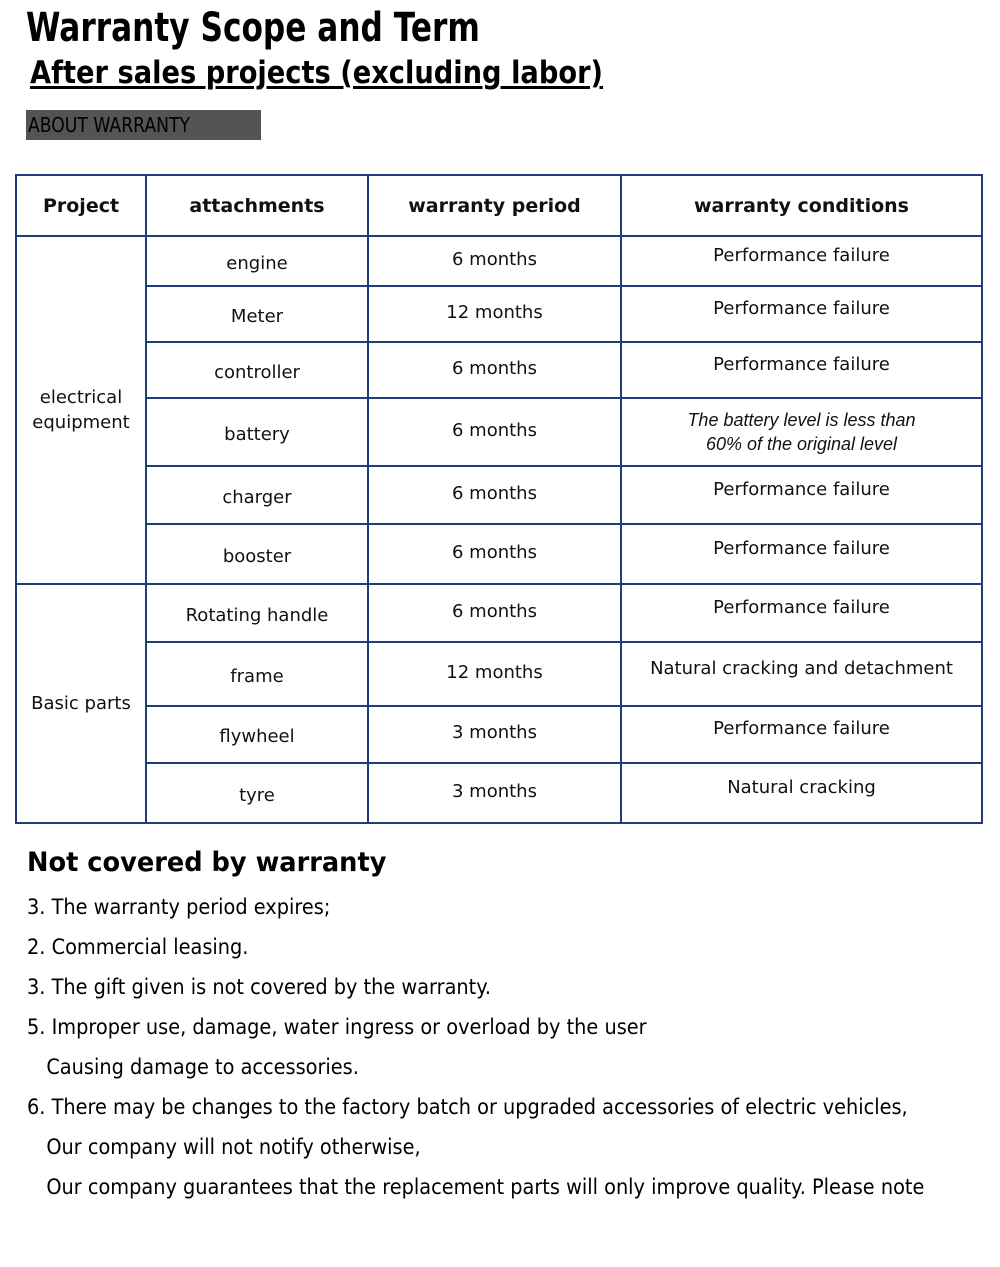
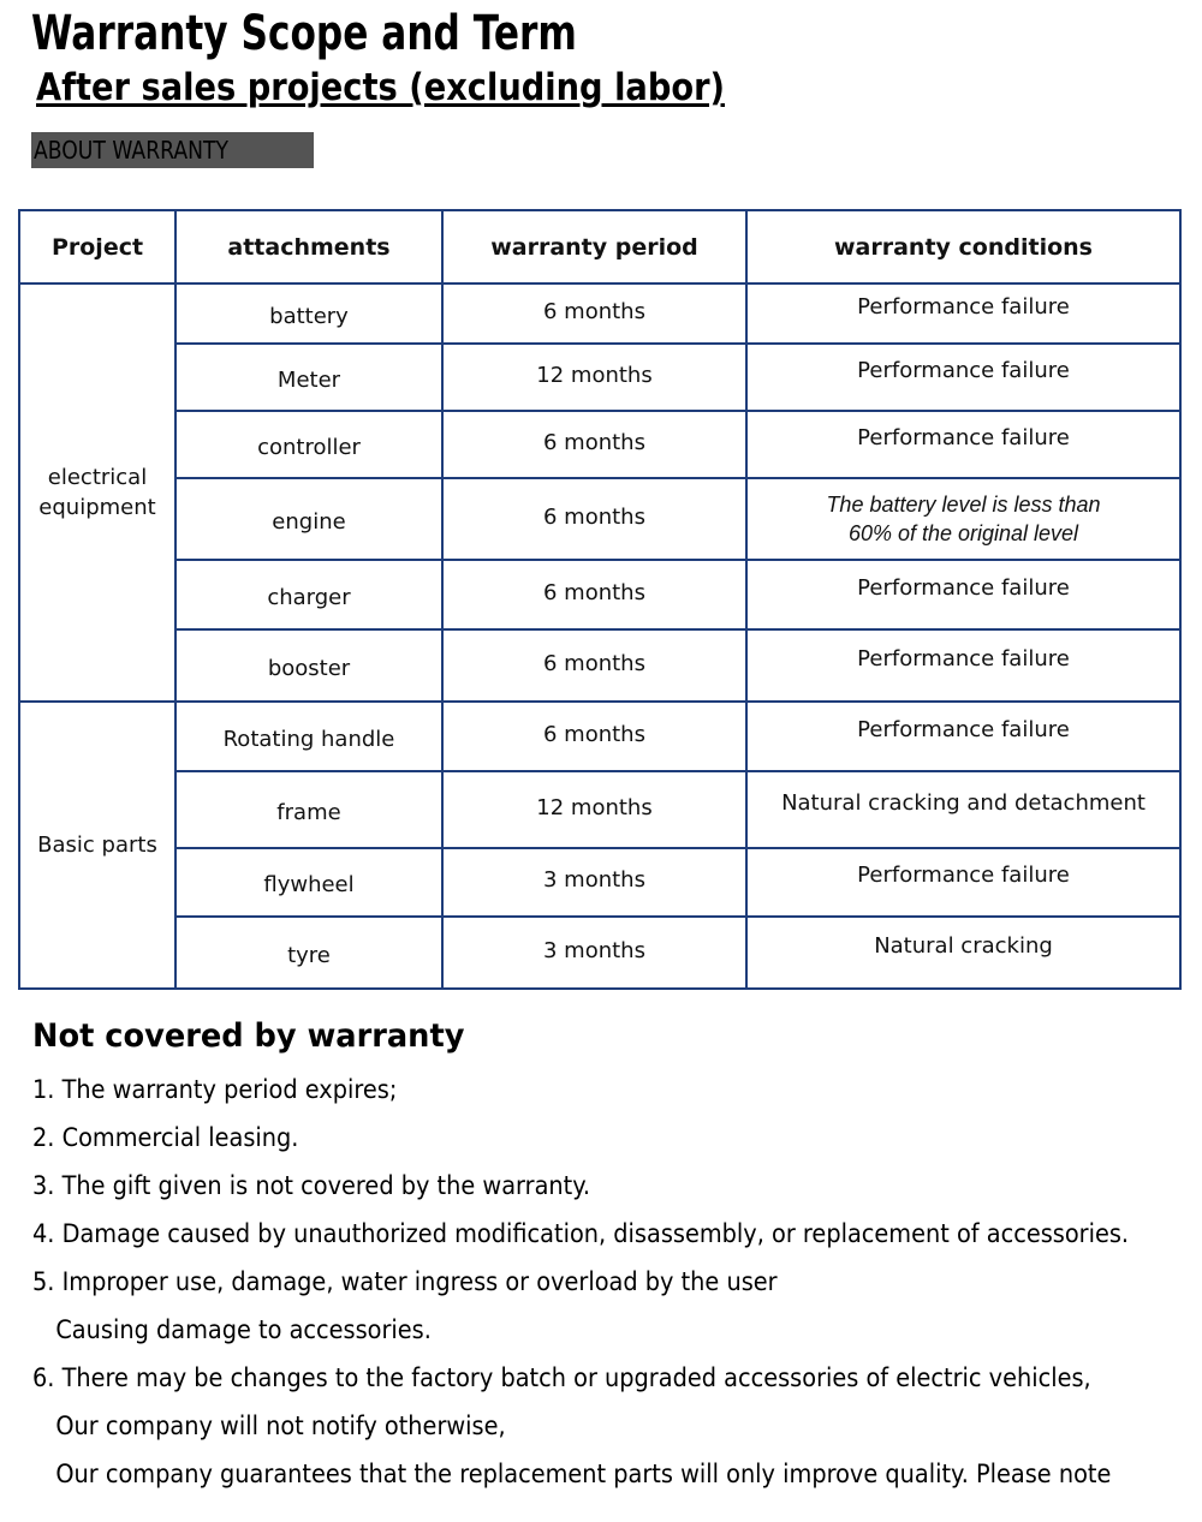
  Warranty Scope and Term
  After sales projects (excluding labor)
  ABOUT WARRANTY
  Project	attachments	warranty period	warranty conditions
- electrical equipment	engine	6 months	Performance failure
+ electrical equipment	battery	6 months	Performance failure
  Meter	12 months	Performance failure
  controller	6 months	Performance failure
- battery	6 months	The battery level is less than 60% of the original level
+ engine	6 months	The battery level is less than 60% of the original level
  charger	6 months	Performance failure
  booster	6 months	Performance failure
  Basic parts	Rotating handle	6 months	Performance failure
  frame	12 months	Natural cracking and detachment
  flywheel	3 months	Performance failure
  tyre	3 months	Natural cracking
  Not covered by warranty
- 3. The warranty period expires;
+ 1. The warranty period expires;
  2. Commercial leasing.
  3. The gift given is not covered by the warranty.
+ 4. Damage caused by unauthorized modification, disassembly, or replacement of accessories.
  5. Improper use, damage, water ingress or overload by the user
  Causing damage to accessories.
  6. There may be changes to the factory batch or upgraded accessories of electric vehicles,
  Our company will not notify otherwise,
  Our company guarantees that the replacement parts will only improve quality. Please note
